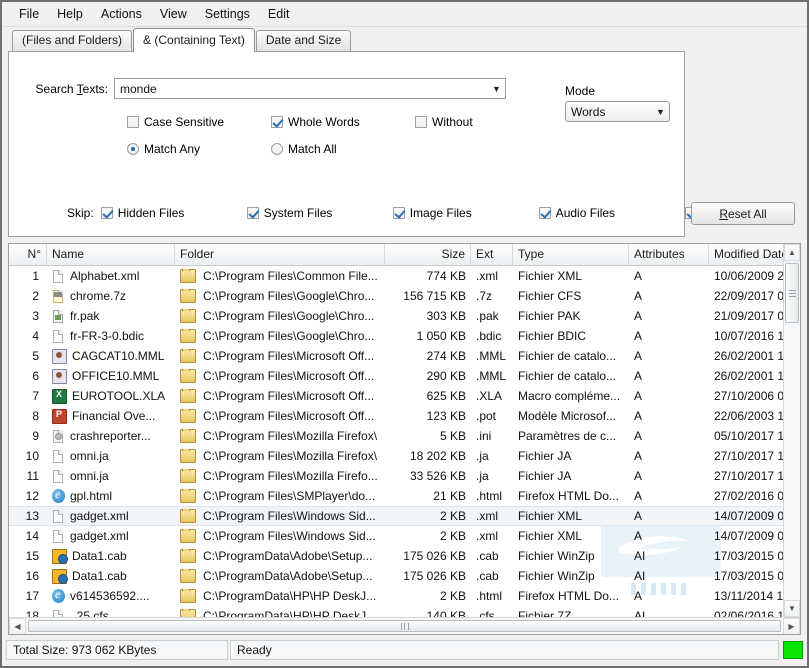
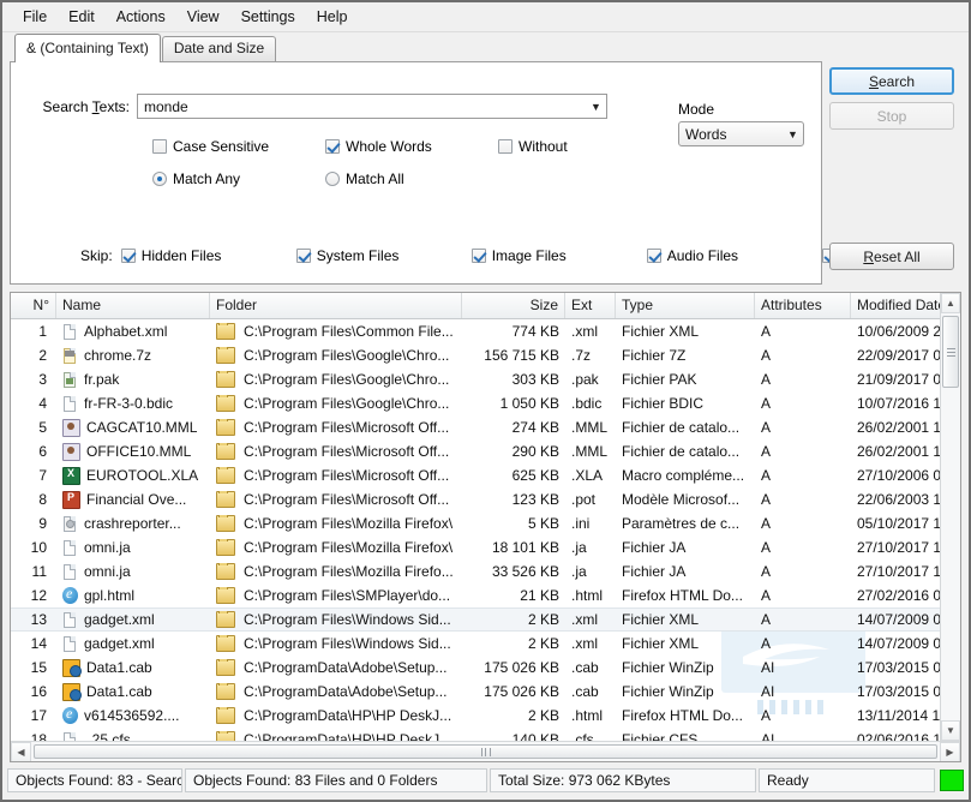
  File
- Help
+ Edit
  Actions
  View
  Settings
- Edit
+ Help
- (Files and Folders)
  & (Containing Text)
  Date and Size
  Search Texts:
  monde
  ▼
  Mode
  Words
  ▼
  Case Sensitive
  Whole Words
  Without
  Match Any
  Match All
  Skip:
  Hidden Files
  System Files
  Image Files
  Audio Files
+ S
+ earch
+ Stop
  R
  eset All
  N°
  Name
  Folder
  Size
  Ext
  Type
  Attributes
  Modified Dat
  1
  Alphabet.xml
  C:\Program Files\Common File...
  774 KB
  .xml
  Fichier XML
  A
  10/06/2009 2
  2
  chrome.7z
  C:\Program Files\Google\Chro...
  156 715 KB
  .7z
- Fichier CFS
+ Fichier 7Z
  A
  22/09/2017 0
  3
  fr.pak
  C:\Program Files\Google\Chro...
  303 KB
  .pak
  Fichier PAK
  A
  21/09/2017 0
  4
  fr-FR-3-0.bdic
  C:\Program Files\Google\Chro...
  1 050 KB
  .bdic
  Fichier BDIC
  A
  10/07/2016 1
  5
  CAGCAT10.MML
  C:\Program Files\Microsoft Off...
  274 KB
  .MML
  Fichier de catalo...
  A
  26/02/2001 1
  6
  OFFICE10.MML
  C:\Program Files\Microsoft Off...
  290 KB
  .MML
  Fichier de catalo...
  A
  26/02/2001 1
  7
  EUROTOOL.XLA
  C:\Program Files\Microsoft Off...
  625 KB
  .XLA
  Macro compléme...
  A
  27/10/2006 0
  8
  Financial Ove...
  C:\Program Files\Microsoft Off...
  123 KB
  .pot
  Modèle Microsof...
  A
  22/06/2003 1
  9
  crashreporter...
  C:\Program Files\Mozilla Firefox\
  5 KB
  .ini
  Paramètres de c...
  A
  05/10/2017 1
  10
  omni.ja
  C:\Program Files\Mozilla Firefox\
- 18 202 KB
+ 18 101 KB
  .ja
  Fichier JA
  A
  27/10/2017 1
  11
  omni.ja
  C:\Program Files\Mozilla Firefo...
  33 526 KB
  .ja
  Fichier JA
  A
  27/10/2017 1
  12
  gpl.html
  C:\Program Files\SMPlayer\do...
  21 KB
  .html
  Firefox HTML Do...
  A
  27/02/2016 0
  13
  gadget.xml
  C:\Program Files\Windows Sid...
  2 KB
  .xml
  Fichier XML
  A
  14/07/2009 0
  14
  gadget.xml
  C:\Program Files\Windows Sid...
  2 KB
  .xml
  Fichier XML
  A
  14/07/2009 0
  15
  Data1.cab
  C:\ProgramData\Adobe\Setup...
  175 026 KB
  .cab
  Fichier WinZip
  AI
  17/03/2015 0
  16
  Data1.cab
  C:\ProgramData\Adobe\Setup...
  175 026 KB
  .cab
  Fichier WinZip
  AI
  17/03/2015 0
  17
  v614536592....
  C:\ProgramData\HP\HP DeskJ...
  2 KB
  .html
  Firefox HTML Do...
  A
  13/11/2014 1
  18
  _25.cfs
  C:\ProgramData\HP\HP DeskJ...
  140 KB
  .cfs
- Fichier 7Z
+ Fichier CFS
  AI
  02/06/2016 1
  ▲
  ▼
  ◀
  ▶
+ Objects Found: 83 - Searc
+ Objects Found: 83 Files and 0 Folders
  Total Size: 973 062 KBytes
  Ready
